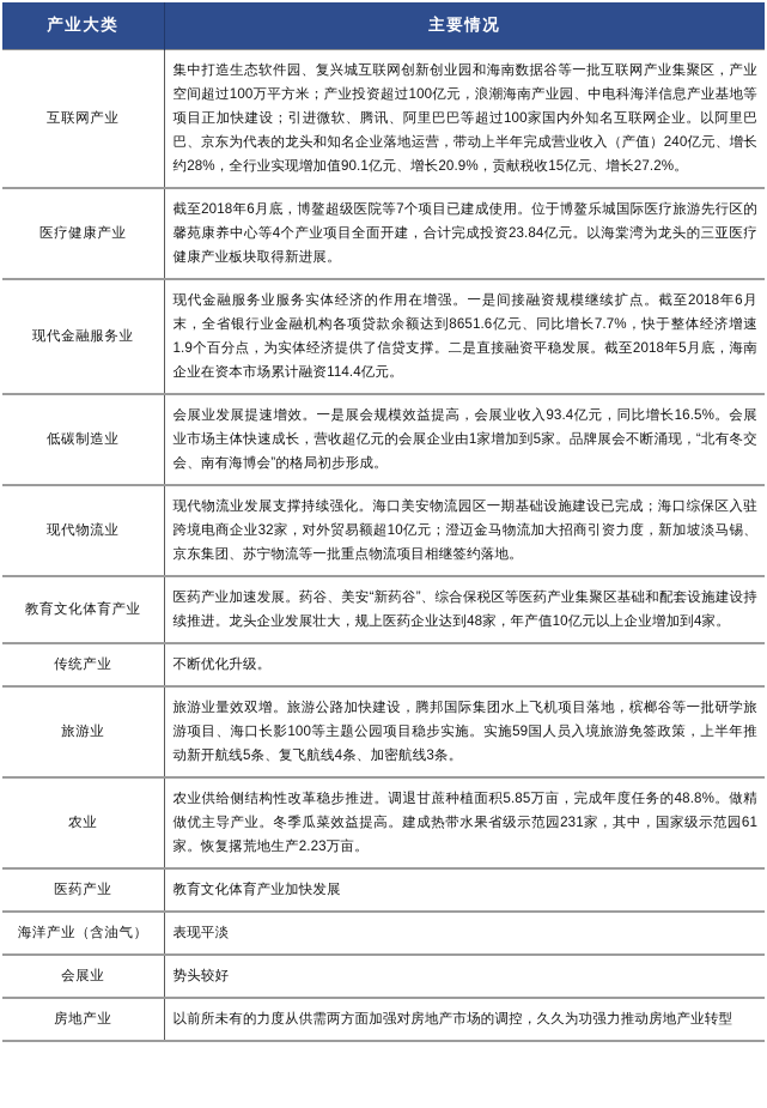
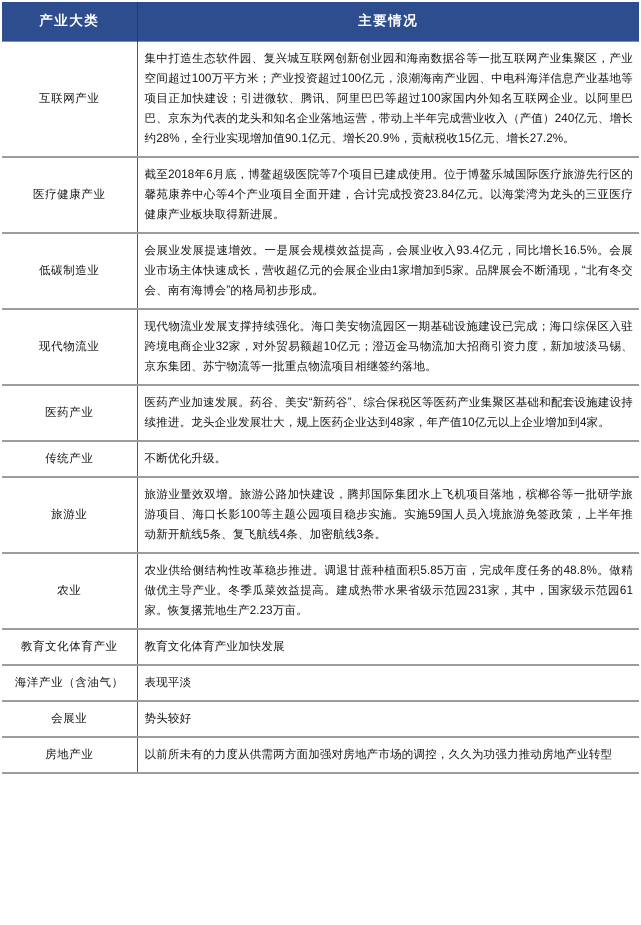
  产业大类	主要情况
  互联网产业	集中打造生态软件园、复兴城互联网创新创业园和海南数据谷等一批互联网产业集聚区，产业空间超过100万平方米；产业投资超过100亿元，浪潮海南产业园、中电科海洋信息产业基地等项目正加快建设；引进微软、腾讯、阿里巴巴等超过100家国内外知名互联网企业。以阿里巴巴、京东为代表的龙头和知名企业落地运营，带动上半年完成营业收入（产值）240亿元、增长约28%，全行业实现增加值90.1亿元、增长20.9%，贡献税收15亿元、增长27.2%。
  医疗健康产业	截至2018年6月底，博鳌超级医院等7个项目已建成使用。位于博鳌乐城国际医疗旅游先行区的馨苑康养中心等4个产业项目全面开建，合计完成投资23.84亿元。以海棠湾为龙头的三亚医疗健康产业板块取得新进展。
- 现代金融服务业	现代金融服务业服务实体经济的作用在增强。一是间接融资规模继续扩点。截至2018年6月末，全省银行业金融机构各项贷款余额达到8651.6亿元、同比增长7.7%，快于整体经济增速1.9个百分点，为实体经济提供了信贷支撑。二是直接融资平稳发展。截至2018年5月底，海南企业在资本市场累计融资114.4亿元。
  低碳制造业	会展业发展提速增效。一是展会规模效益提高，会展业收入93.4亿元，同比增长16.5%。会展业市场主体快速成长，营收超亿元的会展企业由1家增加到5家。品牌展会不断涌现，“北有冬交会、南有海博会”的格局初步形成。
  现代物流业	现代物流业发展支撑持续强化。海口美安物流园区一期基础设施建设已完成；海口综保区入驻跨境电商企业32家，对外贸易额超10亿元；澄迈金马物流加大招商引资力度，新加坡淡马锡、京东集团、苏宁物流等一批重点物流项目相继签约落地。
- 教育文化体育产业	医药产业加速发展。药谷、美安“新药谷”、综合保税区等医药产业集聚区基础和配套设施建设持续推进。龙头企业发展壮大，规上医药企业达到48家，年产值10亿元以上企业增加到4家。
+ 医药产业	医药产业加速发展。药谷、美安“新药谷”、综合保税区等医药产业集聚区基础和配套设施建设持续推进。龙头企业发展壮大，规上医药企业达到48家，年产值10亿元以上企业增加到4家。
  传统产业	不断优化升级。
  旅游业	旅游业量效双增。旅游公路加快建设，腾邦国际集团水上飞机项目落地，槟榔谷等一批研学旅游项目、海口长影100等主题公园项目稳步实施。实施59国人员入境旅游免签政策，上半年推动新开航线5条、复飞航线4条、加密航线3条。
  农业	农业供给侧结构性改革稳步推进。调退甘蔗种植面积5.85万亩，完成年度任务的48.8%。做精做优主导产业。冬季瓜菜效益提高。建成热带水果省级示范园231家，其中，国家级示范园61家。恢复撂荒地生产2.23万亩。
- 医药产业	教育文化体育产业加快发展
+ 教育文化体育产业	教育文化体育产业加快发展
  海洋产业（含油气）	表现平淡
  会展业	势头较好
  房地产业	以前所未有的力度从供需两方面加强对房地产市场的调控，久久为功强力推动房地产业转型
